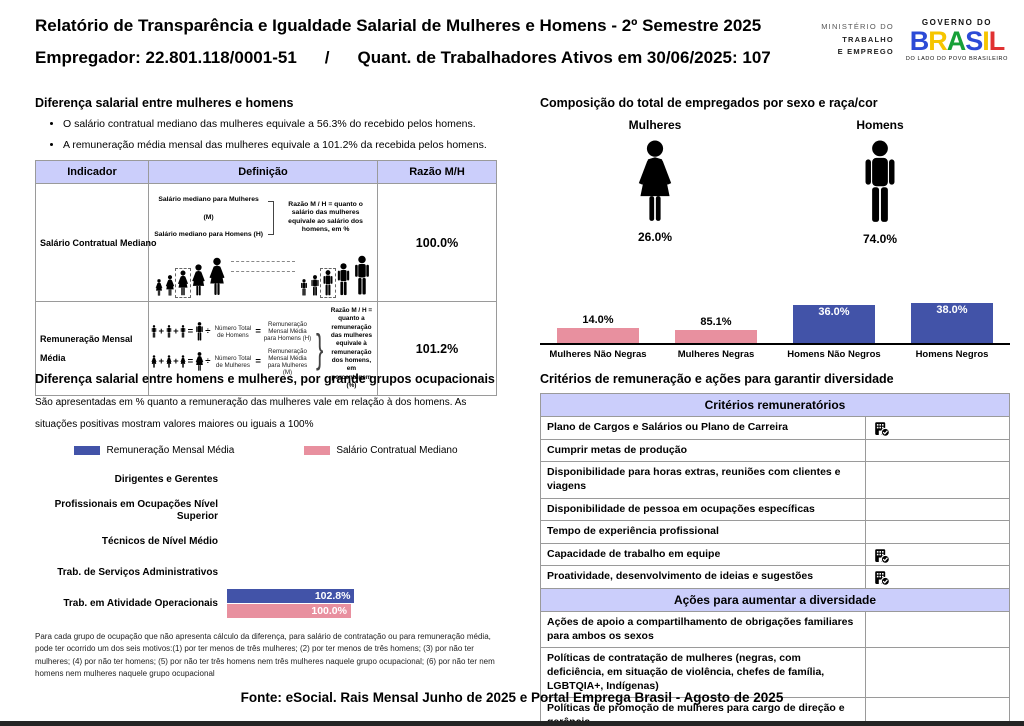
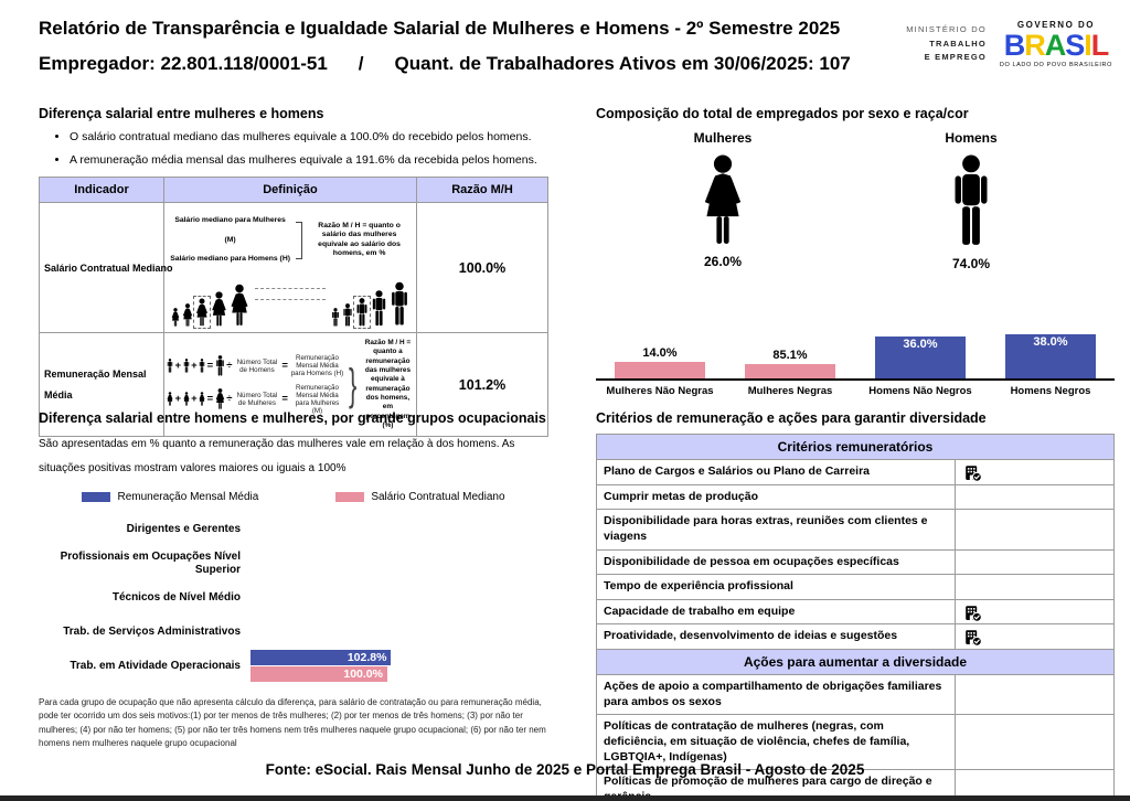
  Relatório de Transparência e Igualdade Salarial de Mulheres e Homens - 2º Semestre 2025
  Empregador: 22.801.118/0001-51
  /
  Quant. de Trabalhadores Ativos em 30/06/2025: 107
  MINISTÉRIO DO
  TRABALHO
  E EMPREGO
  GOVERNO DO
  BRASIL
  Diferença salarial entre mulheres e homens
- O salário contratual mediano das mulheres equivale a 56.3% do recebido pelos homens.
+ O salário contratual mediano das mulheres equivale a 100.0% do recebido pelos homens.
- A remuneração média mensal das mulheres equivale a 101.2% da recebida pelos homens.
+ A remuneração média mensal das mulheres equivale a 191.6% da recebida pelos homens.
  Indicador	Definição	Razão M/H
  Diferença salarial entre homens e mulheres, por grande grupos ocupacionais
  São apresentadas em % quanto a remuneração das mulheres vale em relação à dos homens. As situações positivas mostram valores maiores ou iguais a 100%
  Remuneração Mensal Média
  Salário Contratual Mediano
  Dirigentes e Gerentes
  Profissionais em Ocupações Nível Superior
  Técnicos de Nível Médio
  Trab. de Serviços Administrativos
  Trab. em Atividade Operacionais
  102.8%
  100.0%
  Para cada grupo de ocupação que não apresenta cálculo da diferença, para salário de contratação ou para remuneração média, pode ter ocorrido um dos seis motivos:(1) por ter menos de três mulheres; (2) por ter menos de três homens; (3) por não ter mulheres; (4) por não ter homens; (5) por não ter três homens nem três mulheres naquele grupo ocupacional; (6) por não ter nem homens nem mulheres naquele grupo ocupacional
  Composição do total de empregados por sexo e raça/cor
  Mulheres
  26.0%
  Homens
  74.0%
  14.0%
  85.1%
  36.0%
  38.0%
  Mulheres Não Negras
  Mulheres Negras
  Homens Não Negros
  Homens Negros
  Critérios de remuneração e ações para garantir diversidade
  Critérios remuneratórios
  Plano de Cargos e Salários ou Plano de Carreira
  Cumprir metas de produção
  Disponibilidade para horas extras, reuniões com clientes e viagens
  Disponibilidade de pessoa em ocupações específicas
  Tempo de experiência profissional
  Capacidade de trabalho em equipe
  Proatividade, desenvolvimento de ideias e sugestões
  Ações para aumentar a diversidade
  Ações de apoio a compartilhamento de obrigações familiares para ambos os sexos
  Políticas de contratação de mulheres (negras, com deficiência, em situação de violência, chefes de família, LGBTQIA+, Indígenas)
  Políticas de promoção de mulheres para cargo de direção e
  Fonte: eSocial. Rais Mensal Junho de 2025 e Portal Emprega Brasil - Agosto de 2025
